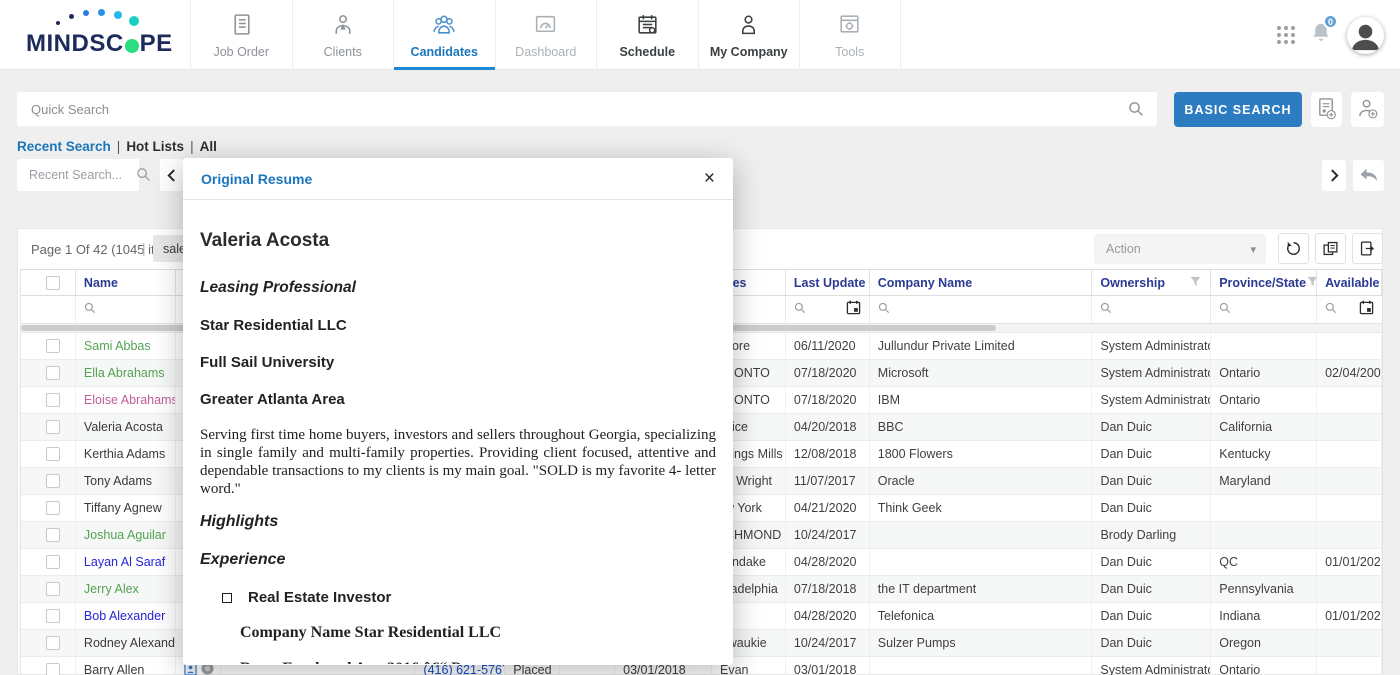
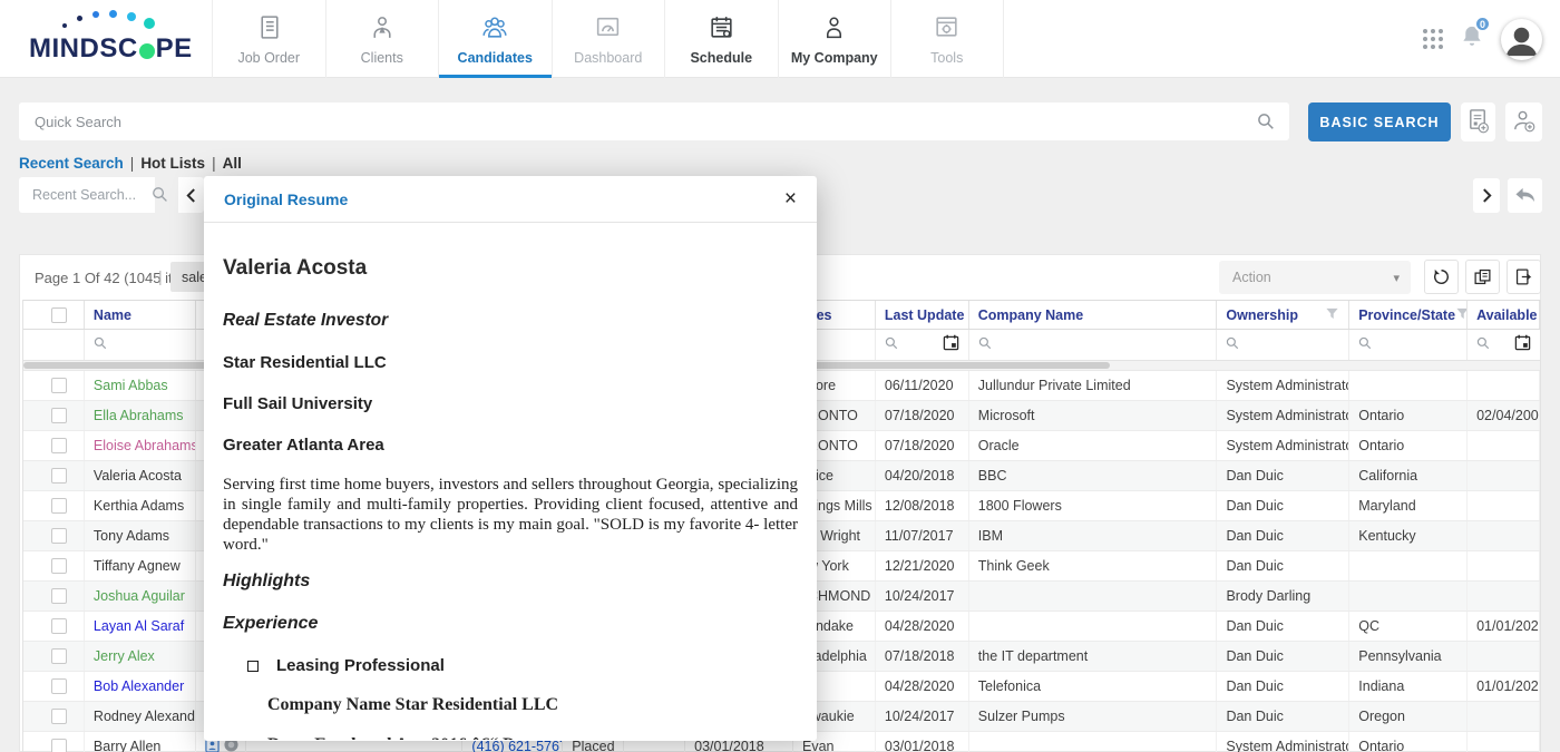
  MINDSC
  PE
  Job Order
  Clients
  Candidates
  Dashboard
  Schedule
  My Company
  Tools
  0
  Quick Search
  BASIC SEARCH
  Recent Search | Hot Lists | All
  Recent Search...
  Page 1 Of 42 (1045 i
  |
  Action
  ▾
  Name
  Last Update
  Company Name
  Ownership
  Province/State
  Available
  Sami Abbas
  ore
  06/11/2020
  Jullundur Private Limited
  System Administrato
  Ella Abrahams
  ONTO
  07/18/2020
  Microsoft
  System Administrato
  Ontario
  02/04/200
  Eloise Abrahams
  ONTO
  07/18/2020
- IBM
+ Oracle
  System Administrato
  Ontario
  Valeria Acosta
  ice
  04/20/2018
  BBC
  Dan Duic
  California
  Kerthia Adams
  ngs Mills
  12/08/2018
  1800 Flowers
  Dan Duic
- Kentucky
+ Maryland
  Tony Adams
  Wright
  11/07/2017
- Oracle
+ IBM
  Dan Duic
- Maryland
+ Kentucky
  Tiffany Agnew
  York
- 04/21/2020
+ 12/21/2020
  Think Geek
  Dan Duic
  Joshua Aguilar
  HMOND
  10/24/2017
  Brody Darling
  Layan Al Saraf
  ndake
  04/28/2020
  Dan Duic
  QC
  01/01/202
  Jerry Alex
  adelphia
  07/18/2018
  the IT department
  Dan Duic
  Pennsylvania
  Bob Alexander
  04/28/2020
  Telefonica
  Dan Duic
  Indiana
  01/01/202
  Rodney Alexand
  aukie
  10/24/2017
  Sulzer Pumps
  Dan Duic
  Oregon
  Barry Allen
  (416) 621-576
  Placed
  03/01/2018
  Evan
  03/01/2018
  System Administrato
  Ontario
  Original Resume
  ×
  Valeria Acosta
- Leasing Professional
+ Real Estate Investor
  Star Residential LLC
  Full Sail University
  Greater Atlanta Area
  Serving first time home buyers, investors and sellers throughout Georgia, specializing in single family and multi-family properties. Providing client focused, attentive and dependable transactions to my clients is my main goal. "SOLD is my favorite 4- letter word."
  Highlights
  Experience
- Real Estate Investor
+ Leasing Professional
  Company Name Star Residential LLC
